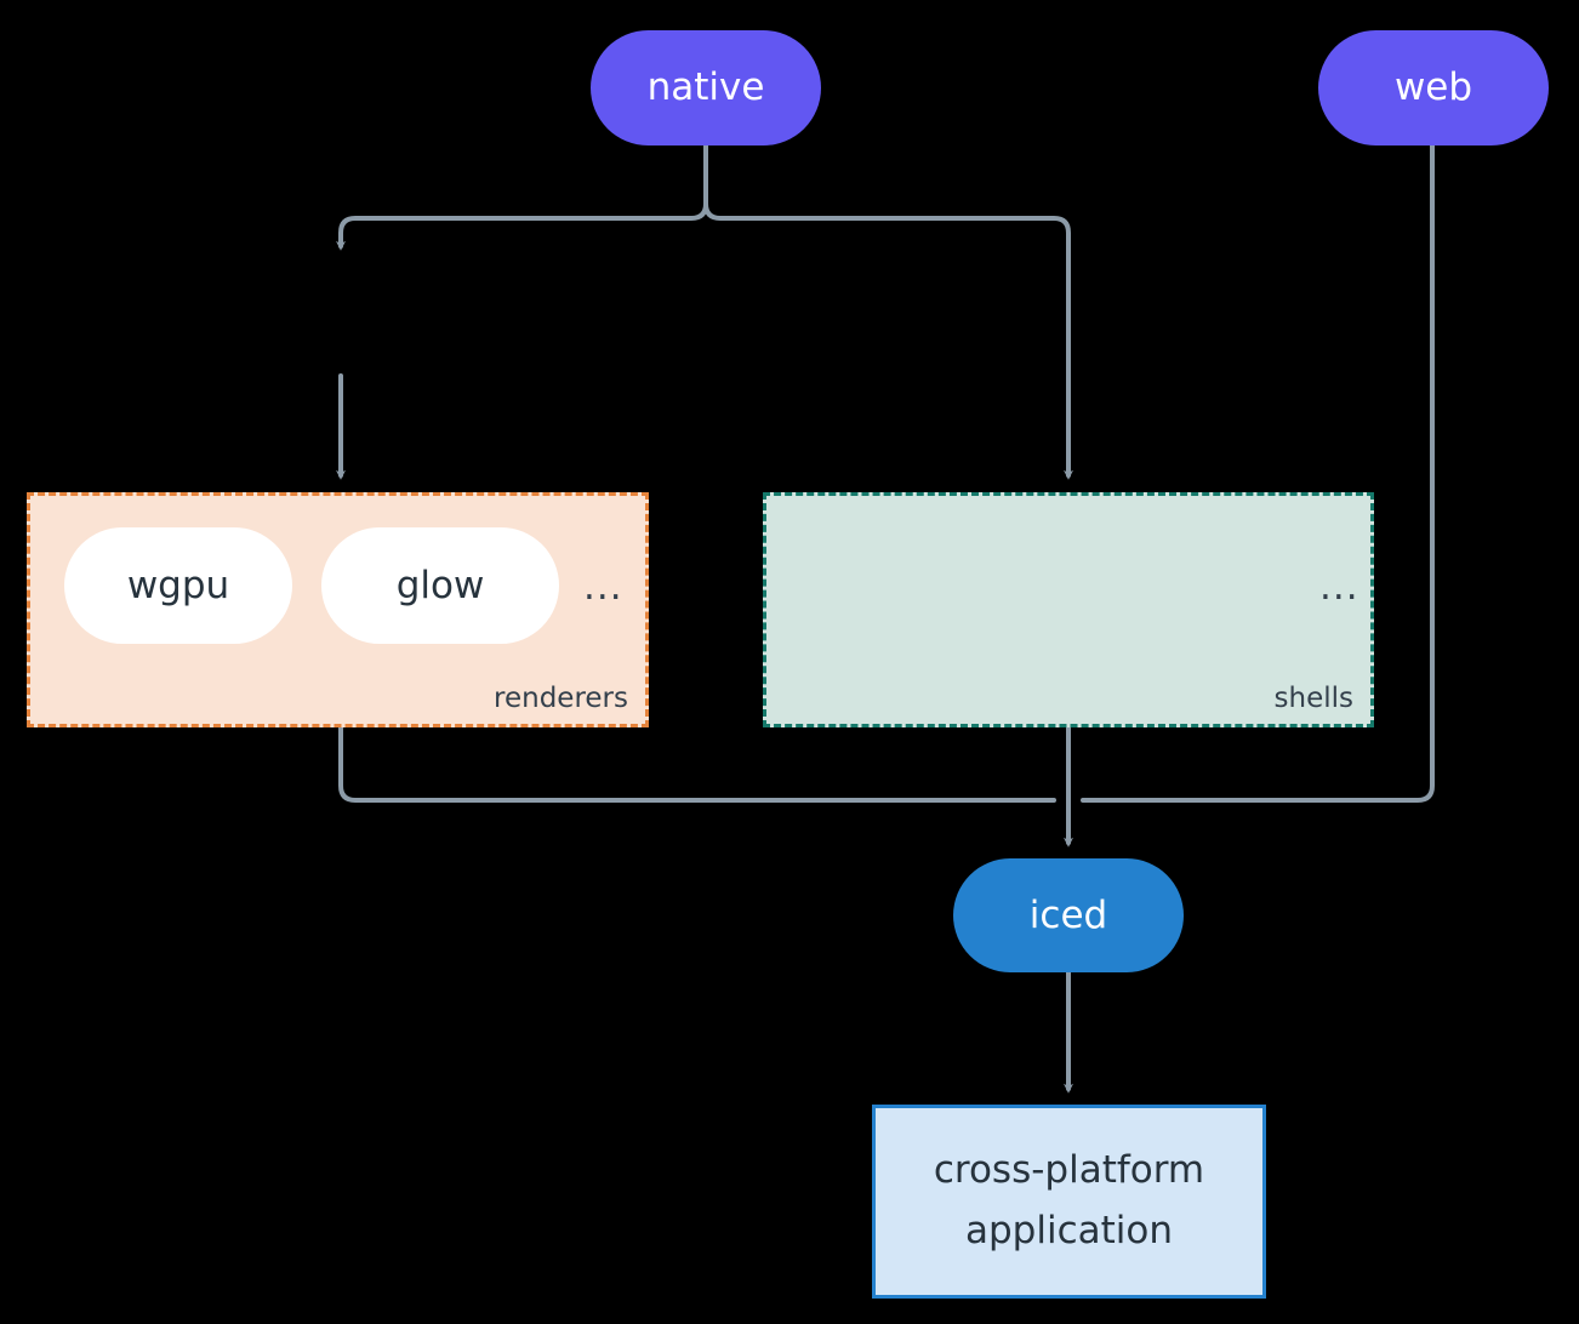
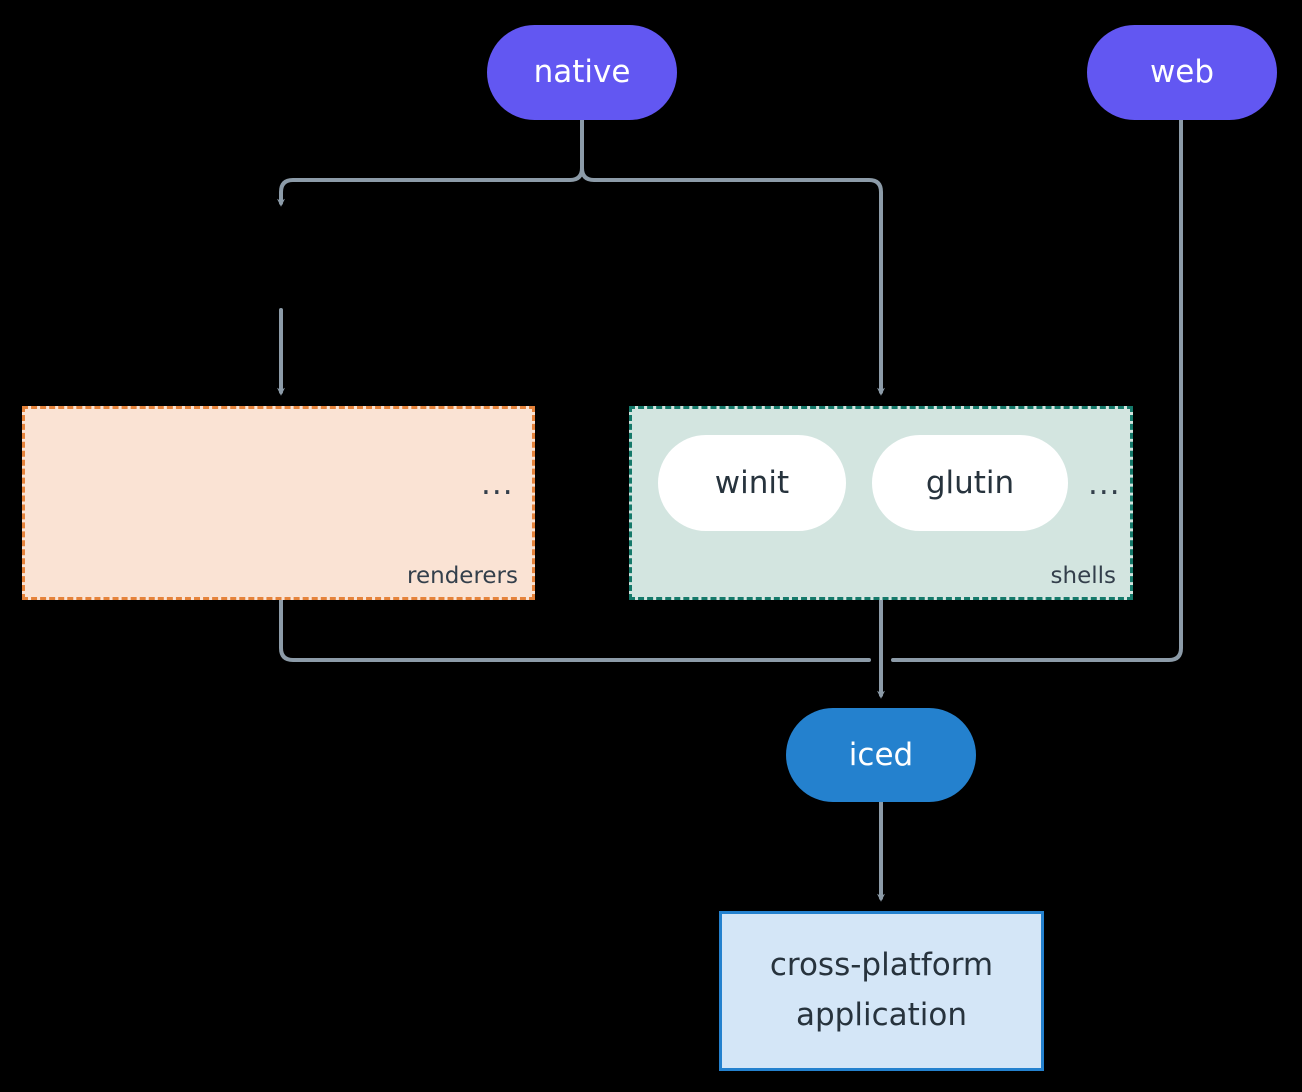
  native
  web
- wgpu
- glow
  ...
  renderers
+ winit
+ glutin
  ...
  shells
  iced
  cross-platform
  application
